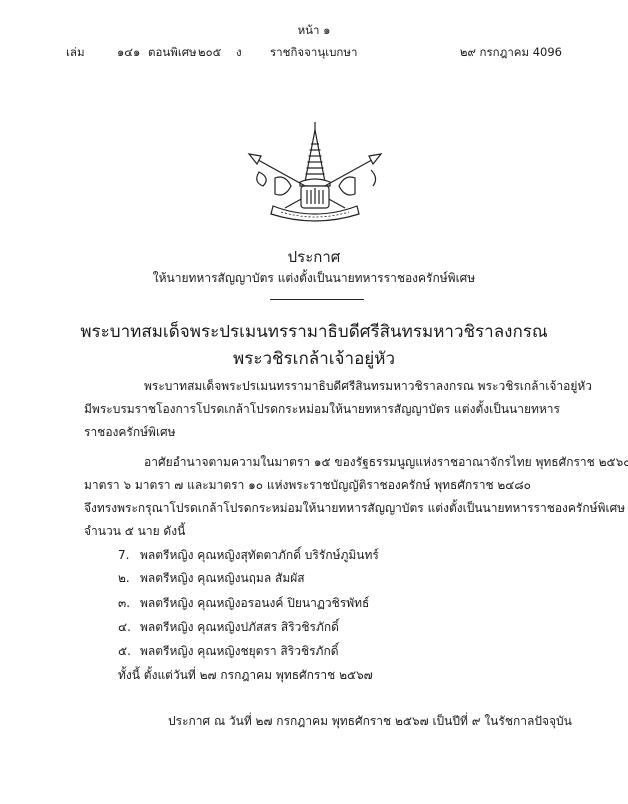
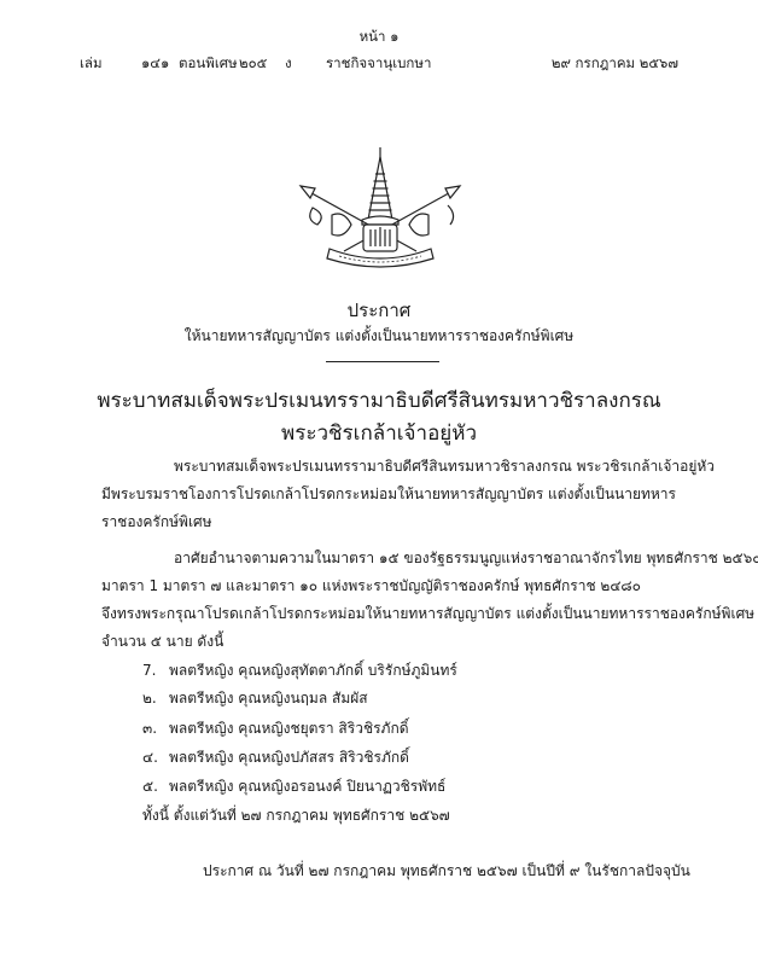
  หน้า ๑
  เล่ม
  ๑๔๑
  ตอนพิเศษ
  ๒๐๕
  ง
  ราชกิจจานุเบกษา
- ๒๙ กรกฎาคม 4096
+ ๒๙ กรกฎาคม ๒๕๖๗
  ประกาศ
  ให้นายทหารสัญญาบัตร แต่งตั้งเป็นนายทหารราชองครักษ์พิเศษ
  พระบาทสมเด็จพระปรเมนทรรามาธิบดีศรีสินทรมหาวชิราลงกรณ
  พระวชิรเกล้าเจ้าอยู่หัว
  พระบาทสมเด็จพระปรเมนทรรามาธิบดีศรีสินทรมหาวชิราลงกรณ พระวชิรเกล้าเจ้าอยู่หัว
  มีพระบรมราชโองการโปรดเกล้าโปรดกระหม่อมให้นายทหารสัญญาบัตร แต่งตั้งเป็นนายทหาร
  ราชองครักษ์พิเศษ
  อาศัยอำนาจตามความในมาตรา ๑๕ ของรัฐธรรมนูญแห่งราชอาณาจักรไทย พุทธศักราช ๒๕๖๐
- มาตรา ๖ มาตรา ๗ และมาตรา ๑๐ แห่งพระราชบัญญัติราชองครักษ์ พุทธศักราช ๒๔๘๐
+ มาตรา 1 มาตรา ๗ และมาตรา ๑๐ แห่งพระราชบัญญัติราชองครักษ์ พุทธศักราช ๒๔๘๐
  จึงทรงพระกรุณาโปรดเกล้าโปรดกระหม่อมให้นายทหารสัญญาบัตร แต่งตั้งเป็นนายทหารราชองครักษ์พิเศษ
  จำนวน ๕ นาย ดังนี้
  7. พลตรีหญิง คุณหญิงสุทัตตาภักดิ์ บริรักษ์ภูมินทร์
  ๒. พลตรีหญิง คุณหญิงนฤมล สัมผัส
- ๓. พลตรีหญิง คุณหญิงอรอนงค์ ปิยนาฏวชิรพัทธ์
+ ๓. พลตรีหญิง คุณหญิงชยุตรา สิริวชิรภักดิ์
  ๔. พลตรีหญิง คุณหญิงปภัสสร สิริวชิรภักดิ์
- ๕. พลตรีหญิง คุณหญิงชยุตรา สิริวชิรภักดิ์
+ ๕. พลตรีหญิง คุณหญิงอรอนงค์ ปิยนาฏวชิรพัทธ์
  ทั้งนี้ ตั้งแต่วันที่ ๒๗ กรกฎาคม พุทธศักราช ๒๕๖๗
  ประกาศ ณ วันที่ ๒๗ กรกฎาคม พุทธศักราช ๒๕๖๗ เป็นปีที่ ๙ ในรัชกาลปัจจุบัน
